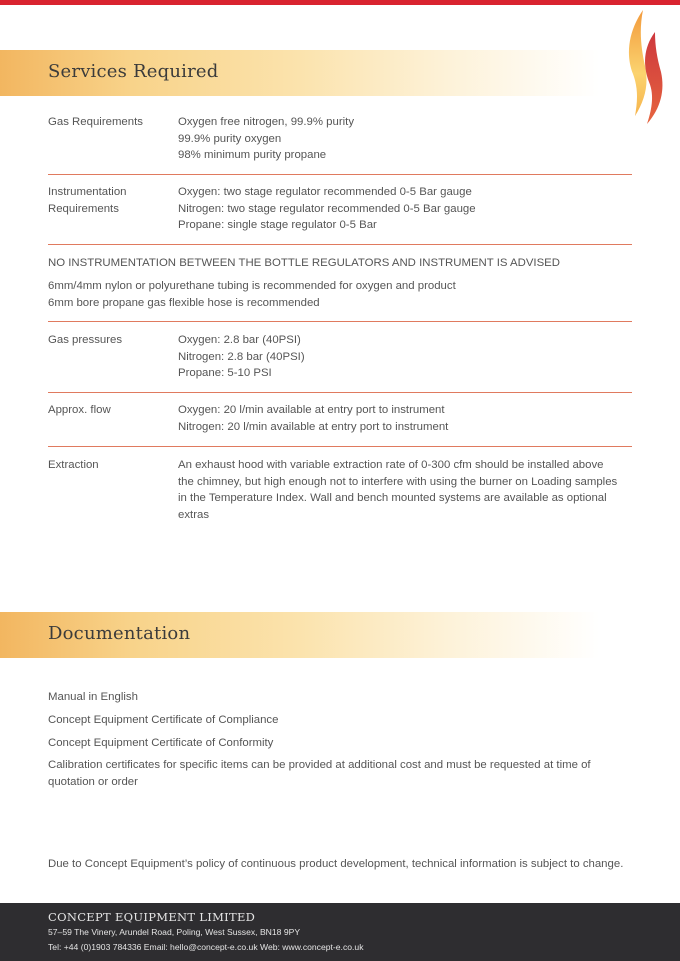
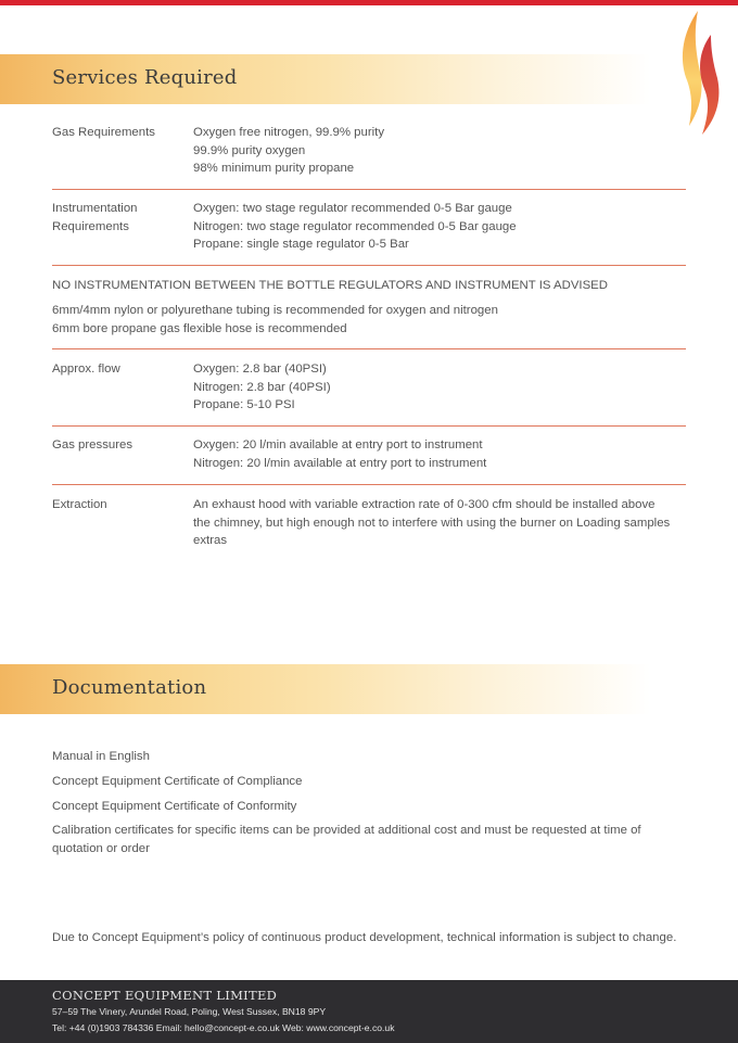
  Services Required
  Gas Requirements
  Oxygen free nitrogen, 99.9% purity
  99.9% purity oxygen
  98% minimum purity propane
  Instrumentation
  Requirements
  Oxygen: two stage regulator recommended 0-5 Bar gauge
  Nitrogen: two stage regulator recommended 0-5 Bar gauge
  Propane: single stage regulator 0-5 Bar
  NO INSTRUMENTATION BETWEEN THE BOTTLE REGULATORS AND INSTRUMENT IS ADVISED
- 6mm/4mm nylon or polyurethane tubing is recommended for oxygen and product
+ 6mm/4mm nylon or polyurethane tubing is recommended for oxygen and nitrogen
  6mm bore propane gas flexible hose is recommended
- Gas pressures
+ Approx. flow
  Oxygen: 2.8 bar (40PSI)
  Nitrogen: 2.8 bar (40PSI)
  Propane: 5-10 PSI
- Approx. flow
+ Gas pressures
  Oxygen: 20 l/min available at entry port to instrument
  Nitrogen: 20 l/min available at entry port to instrument
  Extraction
  An exhaust hood with variable extraction rate of 0-300 cfm should be installed above
  the chimney, but high enough not to interfere with using the burner on Loading samples
- in the Temperature Index. Wall and bench mounted systems are available as optional
  extras
  Documentation
  Manual in English
  Concept Equipment Certificate of Compliance
  Concept Equipment Certificate of Conformity
  Calibration certificates for specific items can be provided at additional cost and must be requested at time of quotation or order
  Due to Concept Equipment’s policy of continuous product development, technical information is subject to change.
  CONCEPT EQUIPMENT LIMITED
  57–59 The Vinery, Arundel Road, Poling, West Sussex, BN18 9PY
  Tel: +44 (0)1903 784336 Email: hello@concept-e.co.uk Web: www.concept-e.co.uk
